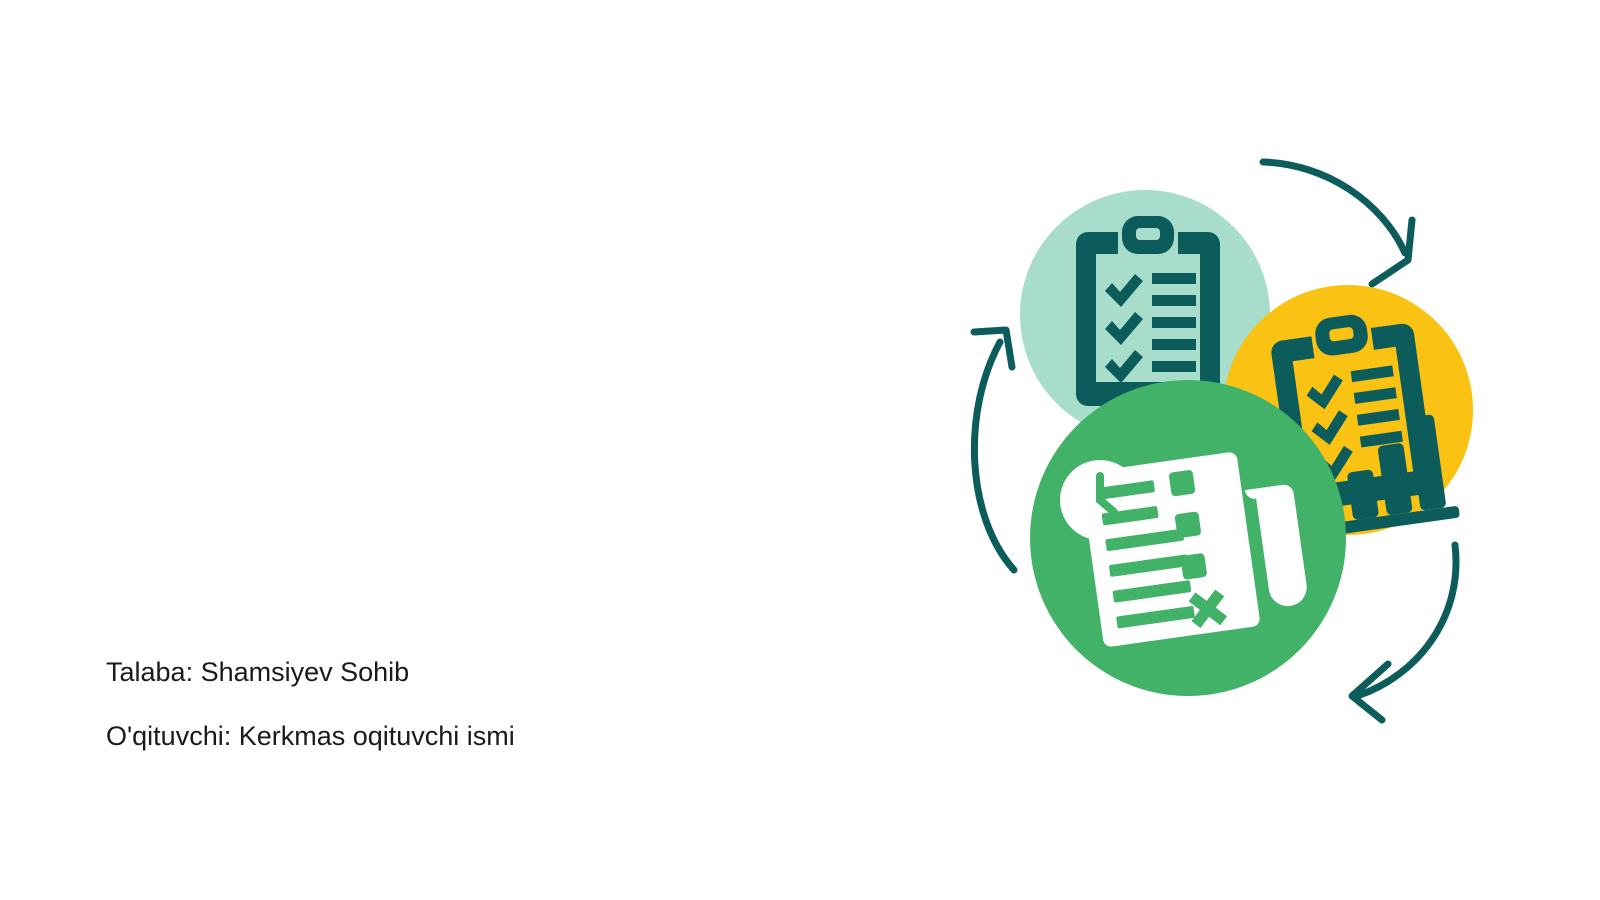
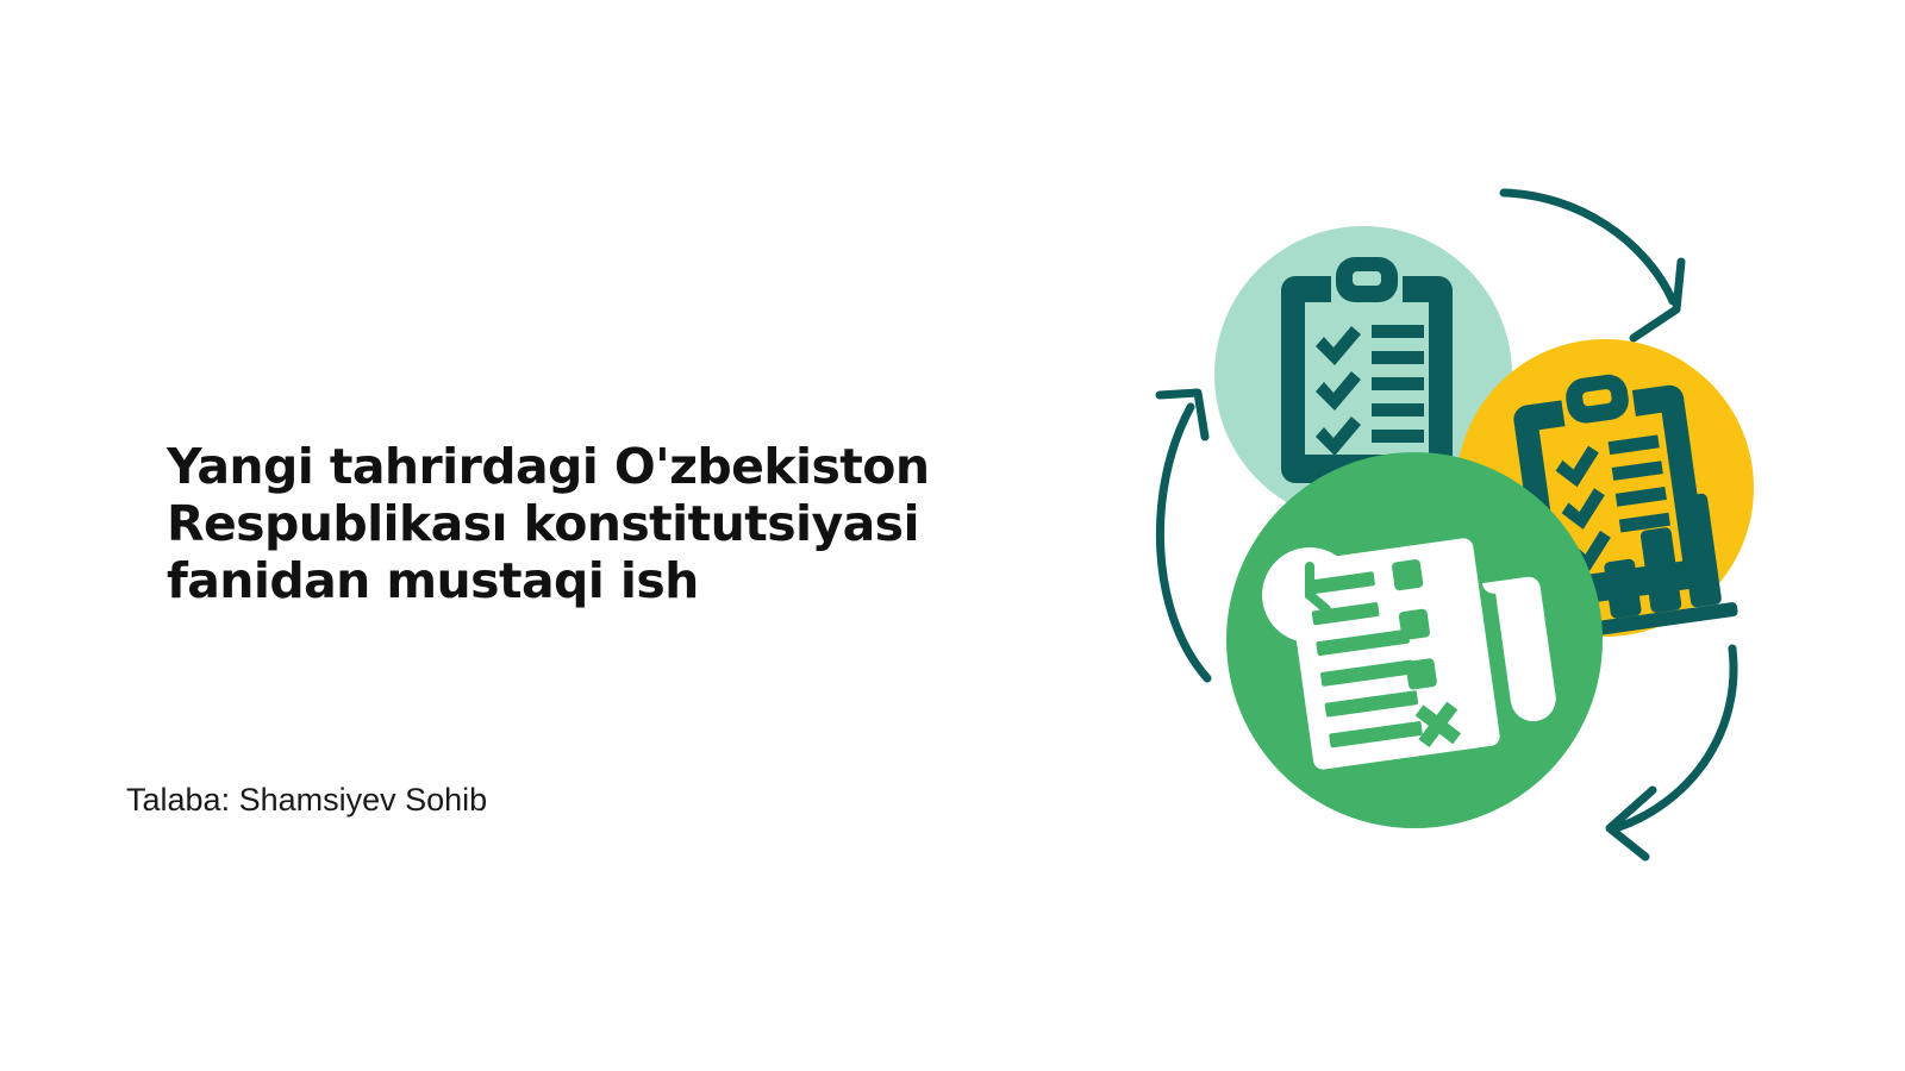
+ Yangi tahrirdagi O'zbekiston Respublikası konstitutsiyasi fanidan mustaqi ish
  Talaba: Shamsiyev Sohib
- O'qituvchi: Kerkmas oqituvchi ismi
